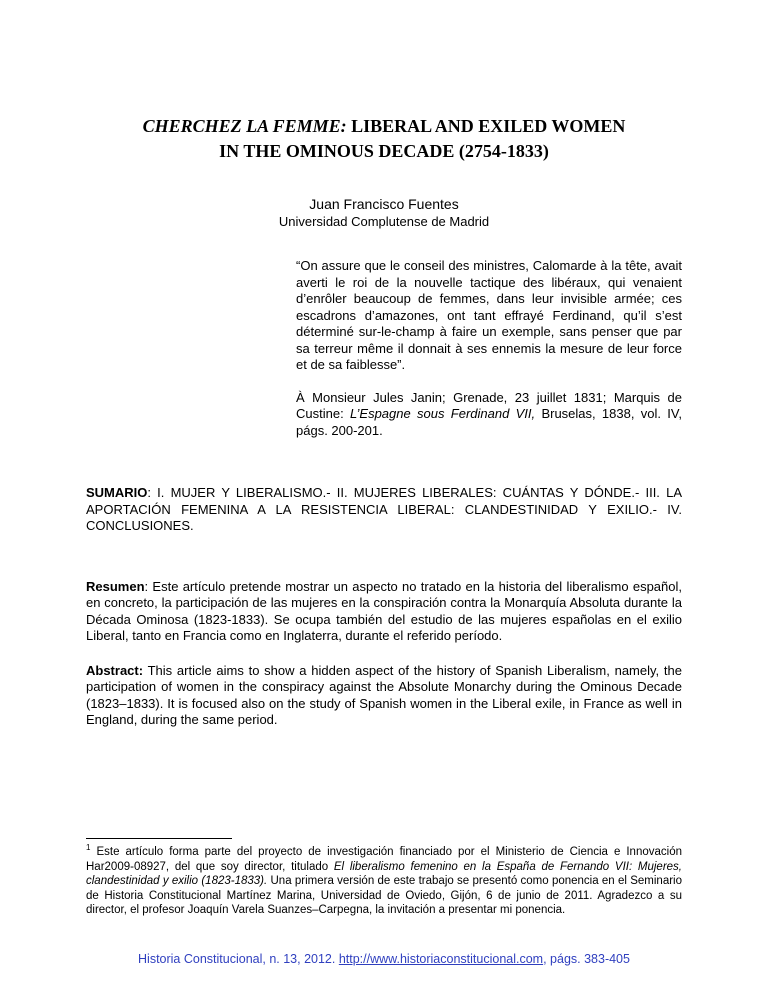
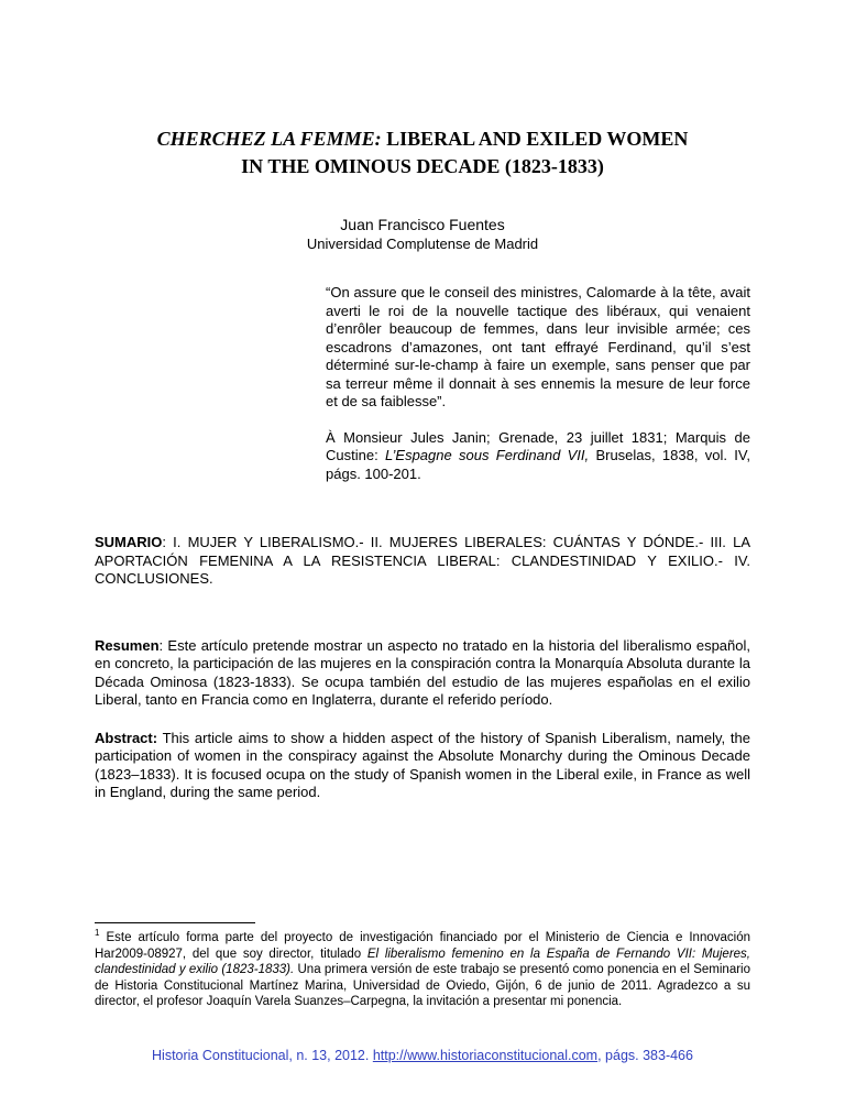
- CHERCHEZ LA FEMME: LIBERAL AND EXILED WOMEN IN THE OMINOUS DECADE (2754-1833)
+ CHERCHEZ LA FEMME: LIBERAL AND EXILED WOMEN IN THE OMINOUS DECADE (1823-1833)
  Juan Francisco Fuentes
  Universidad Complutense de Madrid
  “On assure que le conseil des ministres, Calomarde à la tête, avait averti le roi de la nouvelle tactique des libéraux, qui venaient d’enrôler beaucoup de femmes, dans leur invisible armée; ces escadrons d’amazones, ont tant effrayé Ferdinand, qu’il s’est déterminé sur-le-champ à faire un exemple, sans penser que par sa terreur même il donnait à ses ennemis la mesure de leur force et de sa faiblesse”.
- À Monsieur Jules Janin; Grenade, 23 juillet 1831; Marquis de Custine: L’Espagne sous Ferdinand VII, Bruselas, 1838, vol. IV, págs. 200-201.
+ À Monsieur Jules Janin; Grenade, 23 juillet 1831; Marquis de Custine: L’Espagne sous Ferdinand VII, Bruselas, 1838, vol. IV, págs. 100-201.
  SUMARIO: I. MUJER Y LIBERALISMO.- II. MUJERES LIBERALES: CUÁNTAS Y DÓNDE.- III. LA APORTACIÓN FEMENINA A LA RESISTENCIA LIBERAL: CLANDESTINIDAD Y EXILIO.- IV. CONCLUSIONES.
  Resumen: Este artículo pretende mostrar un aspecto no tratado en la historia del liberalismo español, en concreto, la participación de las mujeres en la conspiración contra la Monarquía Absoluta durante la Década Ominosa (1823-1833). Se ocupa también del estudio de las mujeres españolas en el exilio Liberal, tanto en Francia como en Inglaterra, durante el referido período.
- Abstract: This article aims to show a hidden aspect of the history of Spanish Liberalism, namely, the participation of women in the conspiracy against the Absolute Monarchy during the Ominous Decade (1823–1833). It is focused also on the study of Spanish women in the Liberal exile, in France as well in England, during the same period.
+ Abstract: This article aims to show a hidden aspect of the history of Spanish Liberalism, namely, the participation of women in the conspiracy against the Absolute Monarchy during the Ominous Decade (1823–1833). It is focused ocupa on the study of Spanish women in the Liberal exile, in France as well in England, during the same period.
  1 Este artículo forma parte del proyecto de investigación financiado por el Ministerio de Ciencia e Innovación Har2009-08927, del que soy director, titulado El liberalismo femenino en la España de Fernando VII: Mujeres, clandestinidad y exilio (1823-1833). Una primera versión de este trabajo se presentó como ponencia en el Seminario de Historia Constitucional Martínez Marina, Universidad de Oviedo, Gijón, 6 de junio de 2011. Agradezco a su director, el profesor Joaquín Varela Suanzes–Carpegna, la invitación a presentar mi ponencia.
- Historia Constitucional, n. 13, 2012. http://www.historiaconstitucional.com, págs. 383-405
+ Historia Constitucional, n. 13, 2012. http://www.historiaconstitucional.com, págs. 383-466
